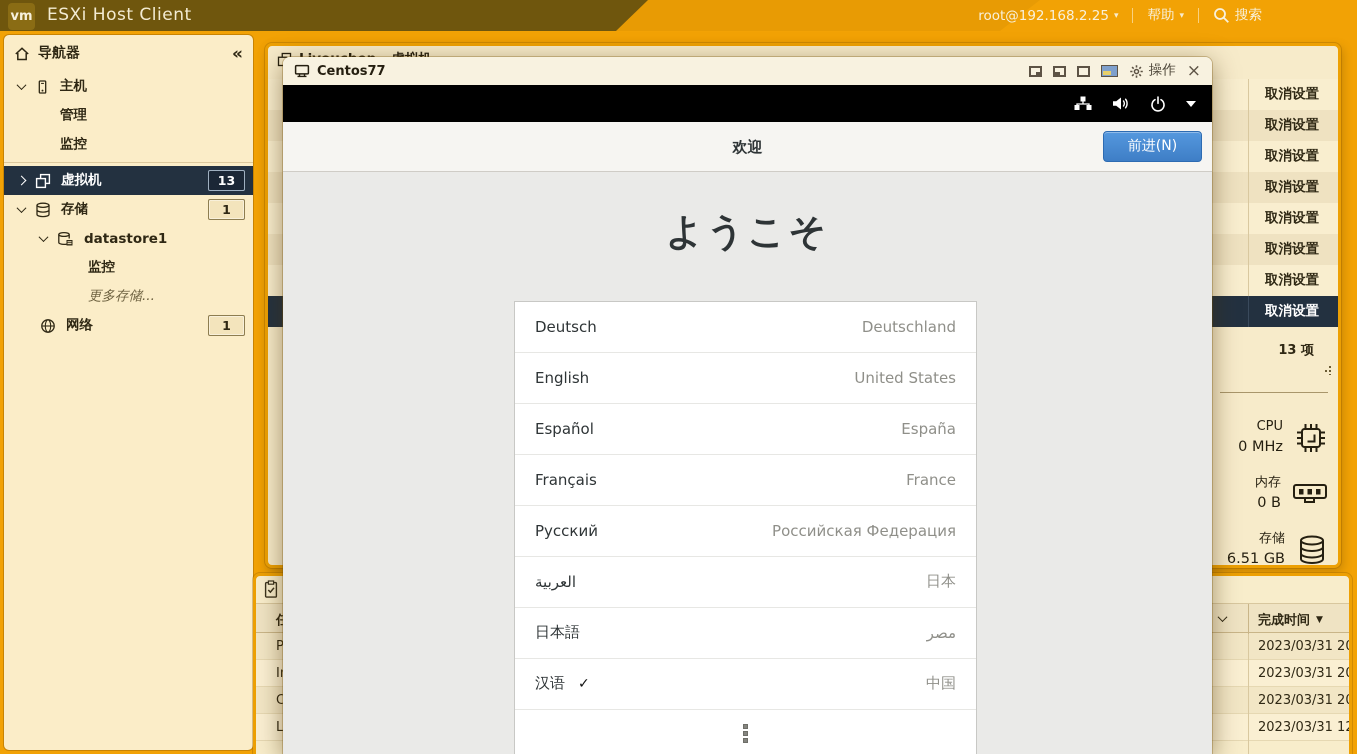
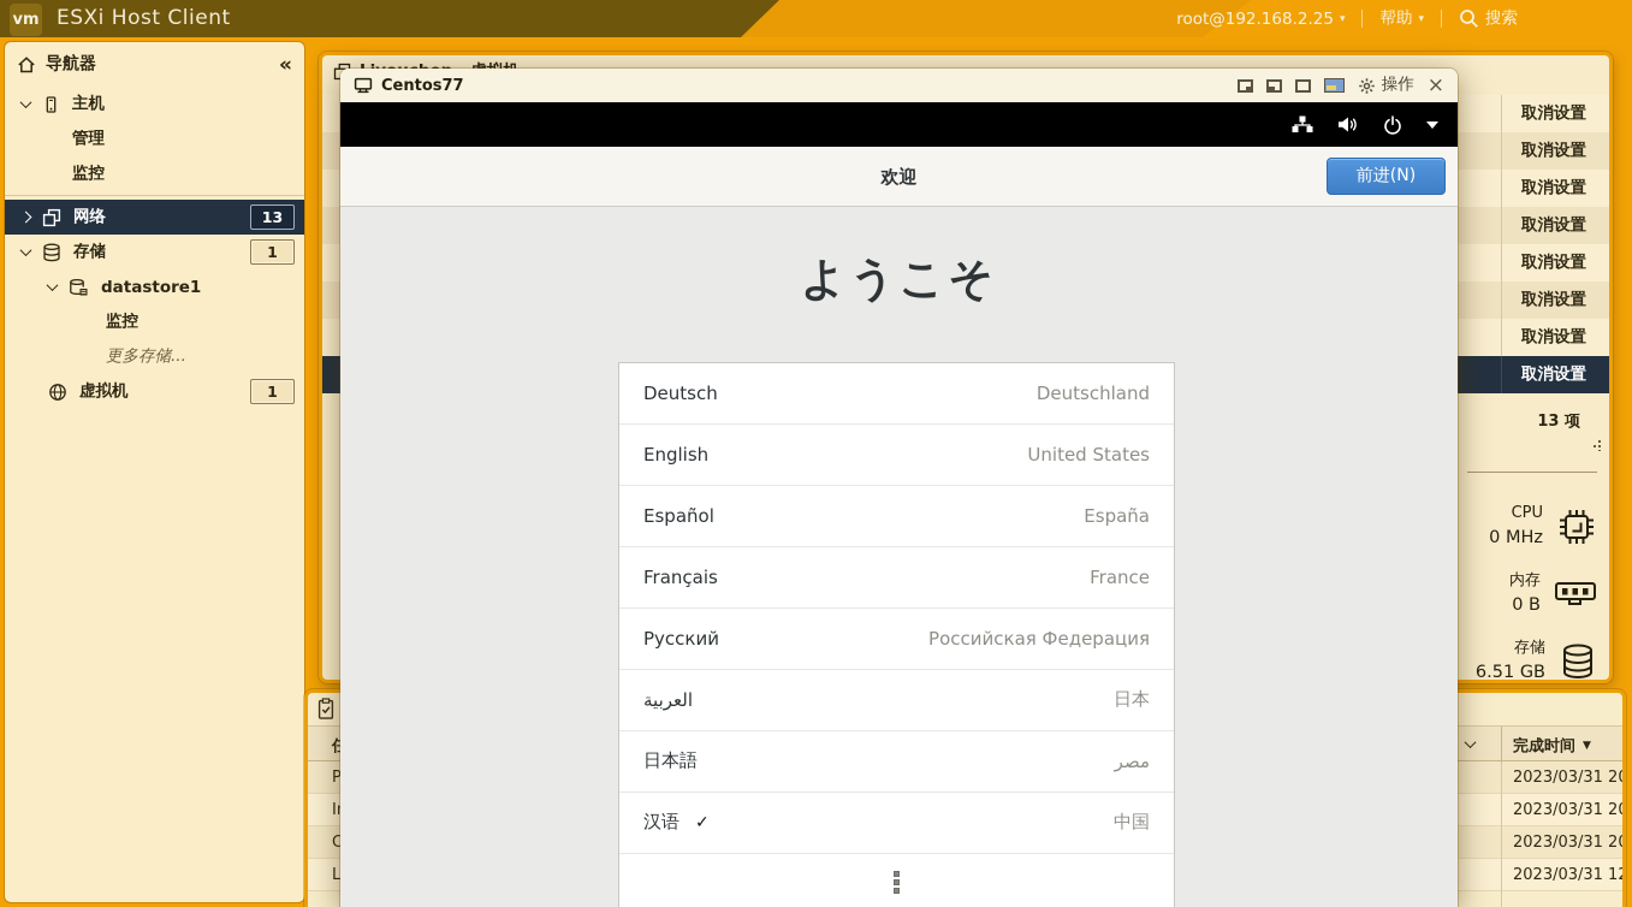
  vm
  ESXi Host Client
  root@192.168.2.25
  ▾
  帮助
  ▾
  搜索
  导航器
  «
  主机
  管理
  监控
- 虚拟机
+ 网络
  13
  存储
  1
  datastore1
  监控
  更多存储...
- 网络
+ 虚拟机
  1
  取消设置
  取消设置
  取消设置
  取消设置
  取消设置
  取消设置
  取消设置
  取消设置
  13 项
  CPU
  0 MHz
  内存
  0 B
  存储
  6.51 GB
  完成时间
  ▼
  P
  2023/03/31 2
  2023/03/31 2
  C
  2023/03/31 2
  L
  2023/03/31 1
  Centos77
  操作
  ×
  欢迎
  前进(N)
  ようこそ
  Deutsch
  Deutschland
  English
  United States
  Español
  España
  Français
  France
  Русский
  Российская Федерация
  العربية
  日本
  日本語
  مصر
  汉语
  ✓
  中国
